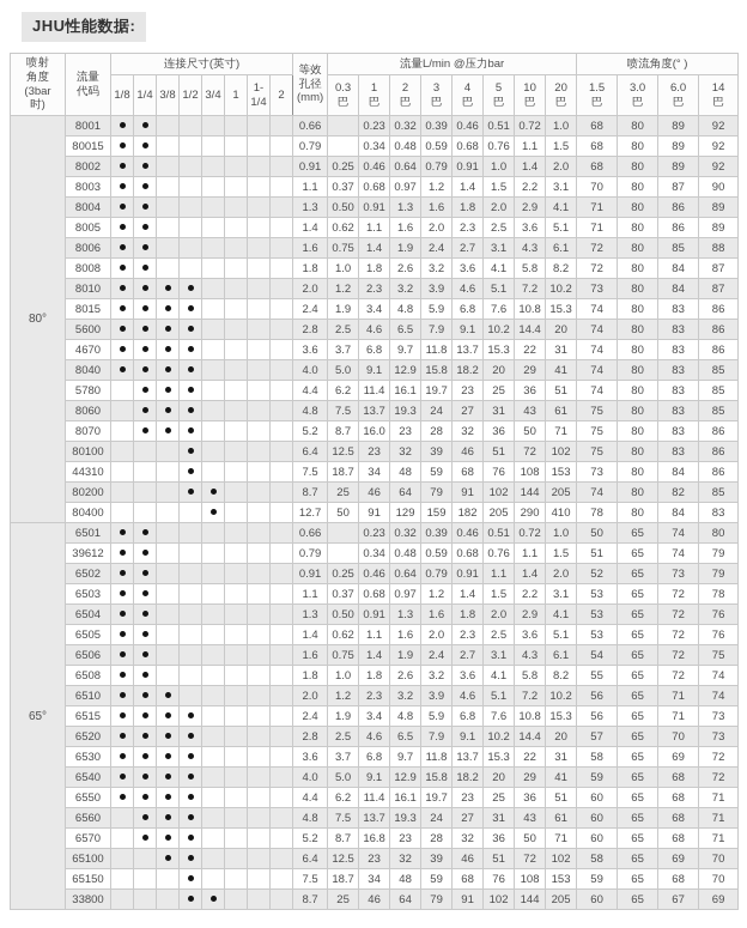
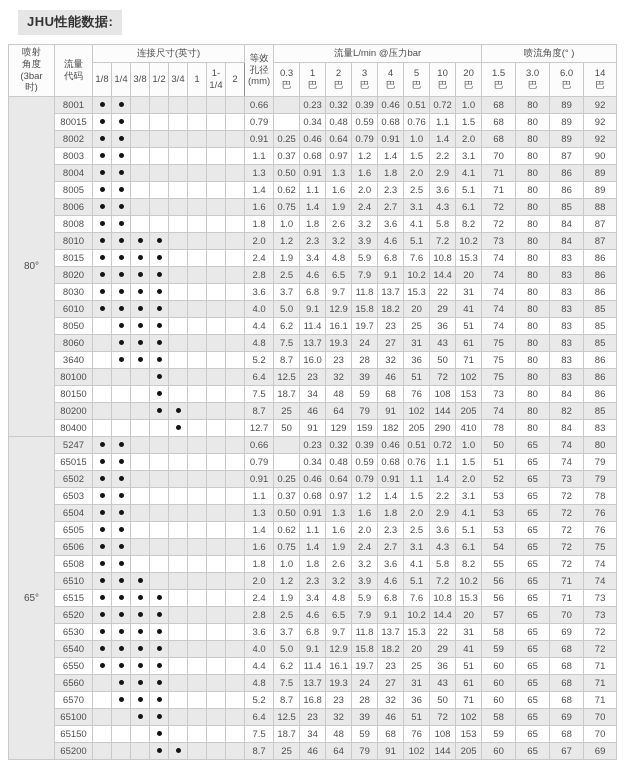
  JHU性能数据:
  喷射 角度 (3bar 时)	流量 代码	连接尺寸(英寸)	等效 孔径 (mm)	流量L/min @压力bar	喷流角度(° )
  1/8	1/4	3/8	1/2	3/4	1	1-1/4	2	0.3 巴	1 巴	2 巴	3 巴	4 巴	5 巴	10 巴	20 巴	1.5 巴	3.0 巴	6.0 巴	14 巴
  80°	8001									0.66		0.23	0.32	0.39	0.46	0.51	0.72	1.0	68	80	89	92
  80015									0.79		0.34	0.48	0.59	0.68	0.76	1.1	1.5	68	80	89	92
  8002									0.91	0.25	0.46	0.64	0.79	0.91	1.0	1.4	2.0	68	80	89	92
  8003									1.1	0.37	0.68	0.97	1.2	1.4	1.5	2.2	3.1	70	80	87	90
  8004									1.3	0.50	0.91	1.3	1.6	1.8	2.0	2.9	4.1	71	80	86	89
  8005									1.4	0.62	1.1	1.6	2.0	2.3	2.5	3.6	5.1	71	80	86	89
  8006									1.6	0.75	1.4	1.9	2.4	2.7	3.1	4.3	6.1	72	80	85	88
  8008									1.8	1.0	1.8	2.6	3.2	3.6	4.1	5.8	8.2	72	80	84	87
  8010									2.0	1.2	2.3	3.2	3.9	4.6	5.1	7.2	10.2	73	80	84	87
  8015									2.4	1.9	3.4	4.8	5.9	6.8	7.6	10.8	15.3	74	80	83	86
- 5600									2.8	2.5	4.6	6.5	7.9	9.1	10.2	14.4	20	74	80	83	86
+ 8020									2.8	2.5	4.6	6.5	7.9	9.1	10.2	14.4	20	74	80	83	86
- 4670									3.6	3.7	6.8	9.7	11.8	13.7	15.3	22	31	74	80	83	86
+ 8030									3.6	3.7	6.8	9.7	11.8	13.7	15.3	22	31	74	80	83	86
- 8040									4.0	5.0	9.1	12.9	15.8	18.2	20	29	41	74	80	83	85
+ 6010									4.0	5.0	9.1	12.9	15.8	18.2	20	29	41	74	80	83	85
- 5780									4.4	6.2	11.4	16.1	19.7	23	25	36	51	74	80	83	85
+ 8050									4.4	6.2	11.4	16.1	19.7	23	25	36	51	74	80	83	85
  8060									4.8	7.5	13.7	19.3	24	27	31	43	61	75	80	83	85
- 8070									5.2	8.7	16.0	23	28	32	36	50	71	75	80	83	86
+ 3640									5.2	8.7	16.0	23	28	32	36	50	71	75	80	83	86
  80100									6.4	12.5	23	32	39	46	51	72	102	75	80	83	86
- 44310									7.5	18.7	34	48	59	68	76	108	153	73	80	84	86
+ 80150									7.5	18.7	34	48	59	68	76	108	153	73	80	84	86
  80200									8.7	25	46	64	79	91	102	144	205	74	80	82	85
  80400									12.7	50	91	129	159	182	205	290	410	78	80	84	83
- 65°	6501									0.66		0.23	0.32	0.39	0.46	0.51	0.72	1.0	50	65	74	80
+ 65°	5247									0.66		0.23	0.32	0.39	0.46	0.51	0.72	1.0	50	65	74	80
- 39612									0.79		0.34	0.48	0.59	0.68	0.76	1.1	1.5	51	65	74	79
+ 65015									0.79		0.34	0.48	0.59	0.68	0.76	1.1	1.5	51	65	74	79
  6502									0.91	0.25	0.46	0.64	0.79	0.91	1.1	1.4	2.0	52	65	73	79
  6503									1.1	0.37	0.68	0.97	1.2	1.4	1.5	2.2	3.1	53	65	72	78
  6504									1.3	0.50	0.91	1.3	1.6	1.8	2.0	2.9	4.1	53	65	72	76
  6505									1.4	0.62	1.1	1.6	2.0	2.3	2.5	3.6	5.1	53	65	72	76
  6506									1.6	0.75	1.4	1.9	2.4	2.7	3.1	4.3	6.1	54	65	72	75
  6508									1.8	1.0	1.8	2.6	3.2	3.6	4.1	5.8	8.2	55	65	72	74
  6510									2.0	1.2	2.3	3.2	3.9	4.6	5.1	7.2	10.2	56	65	71	74
  6515									2.4	1.9	3.4	4.8	5.9	6.8	7.6	10.8	15.3	56	65	71	73
  6520									2.8	2.5	4.6	6.5	7.9	9.1	10.2	14.4	20	57	65	70	73
  6530									3.6	3.7	6.8	9.7	11.8	13.7	15.3	22	31	58	65	69	72
  6540									4.0	5.0	9.1	12.9	15.8	18.2	20	29	41	59	65	68	72
  6550									4.4	6.2	11.4	16.1	19.7	23	25	36	51	60	65	68	71
  6560									4.8	7.5	13.7	19.3	24	27	31	43	61	60	65	68	71
  6570									5.2	8.7	16.8	23	28	32	36	50	71	60	65	68	71
  65100									6.4	12.5	23	32	39	46	51	72	102	58	65	69	70
  65150									7.5	18.7	34	48	59	68	76	108	153	59	65	68	70
- 33800									8.7	25	46	64	79	91	102	144	205	60	65	67	69
+ 65200									8.7	25	46	64	79	91	102	144	205	60	65	67	69
